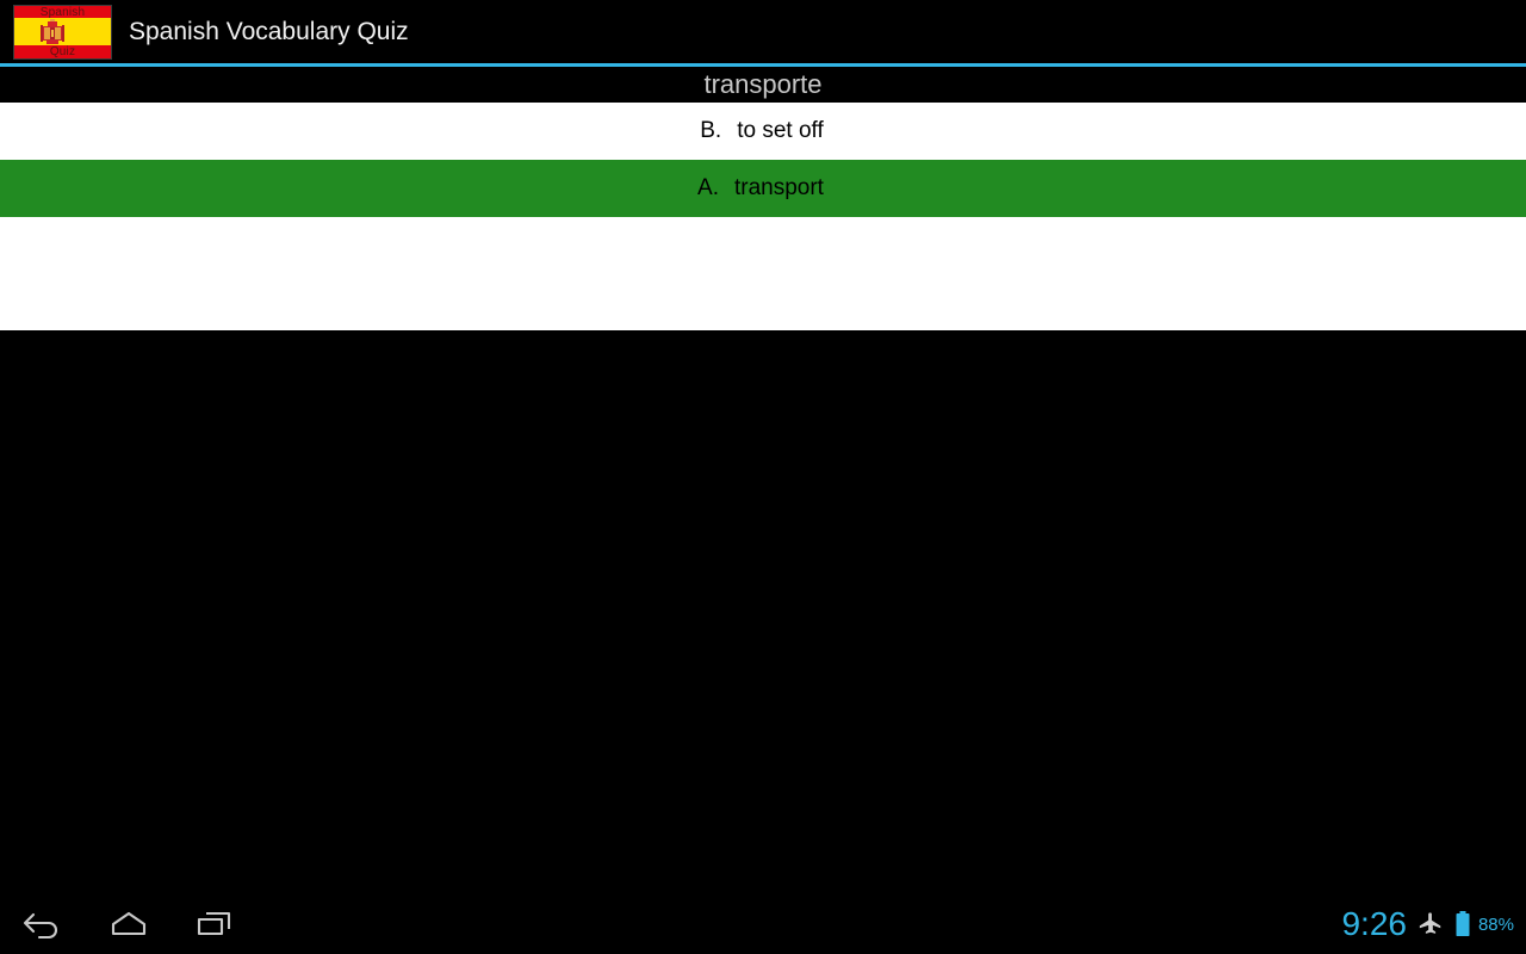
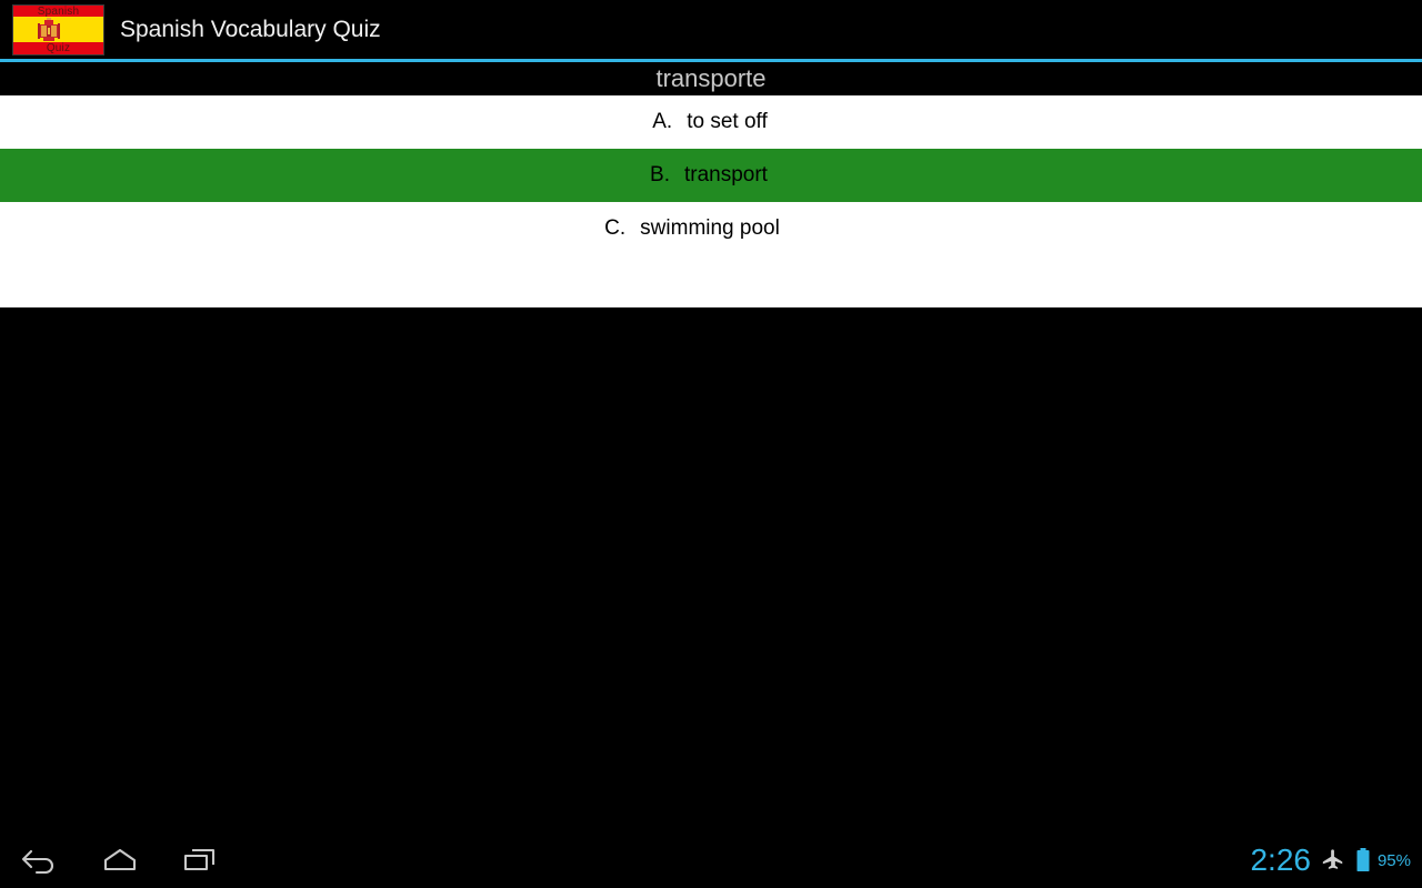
  Spanish
  Quiz
  Spanish Vocabulary Quiz
  transporte
- B.
+ A.
  to set off
- A.
+ B.
  transport
+ C.
+ swimming pool
- 9:26
+ 2:26
- 88%
+ 95%
